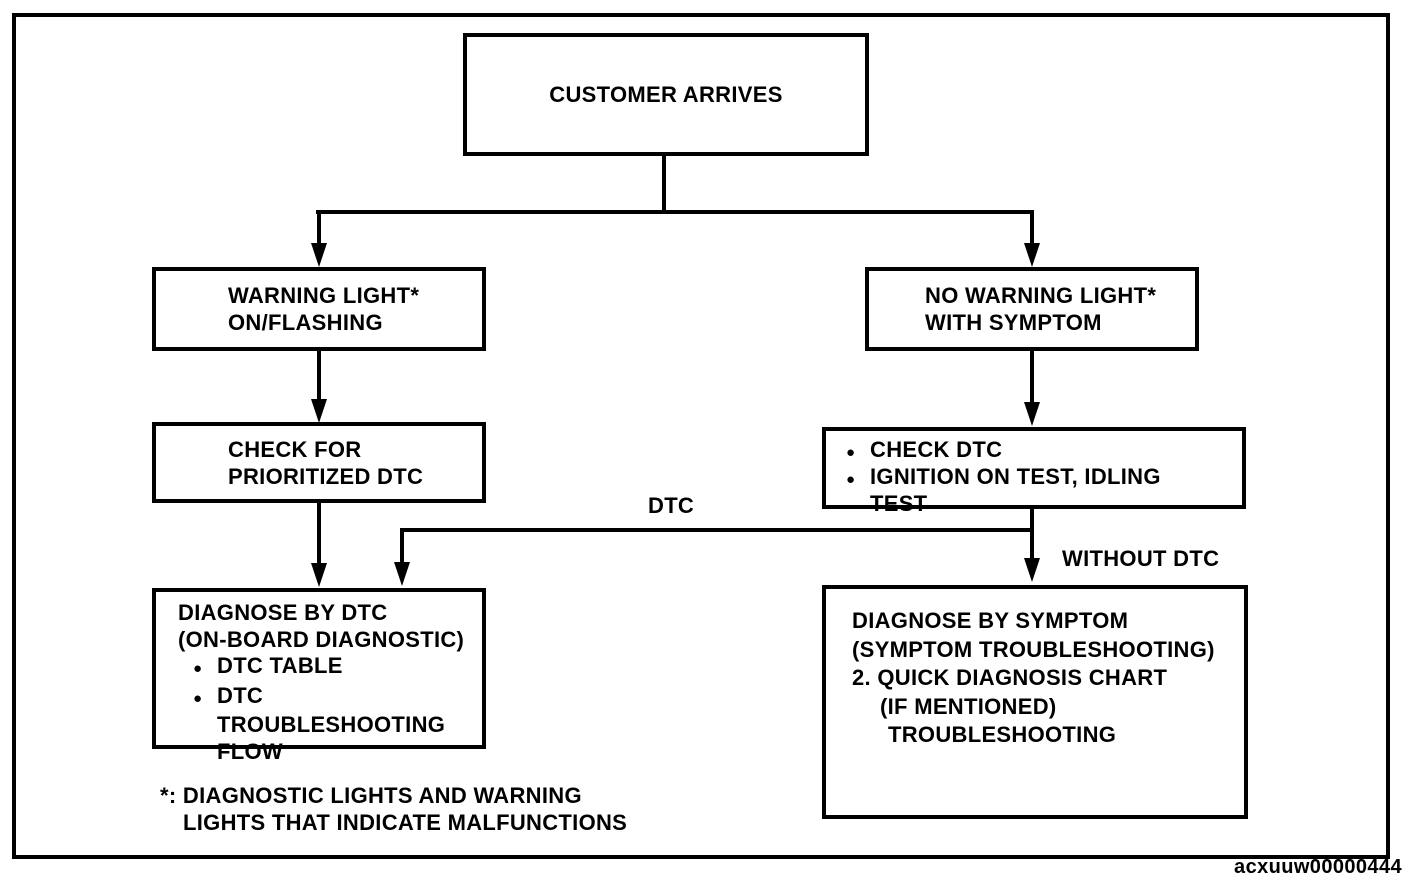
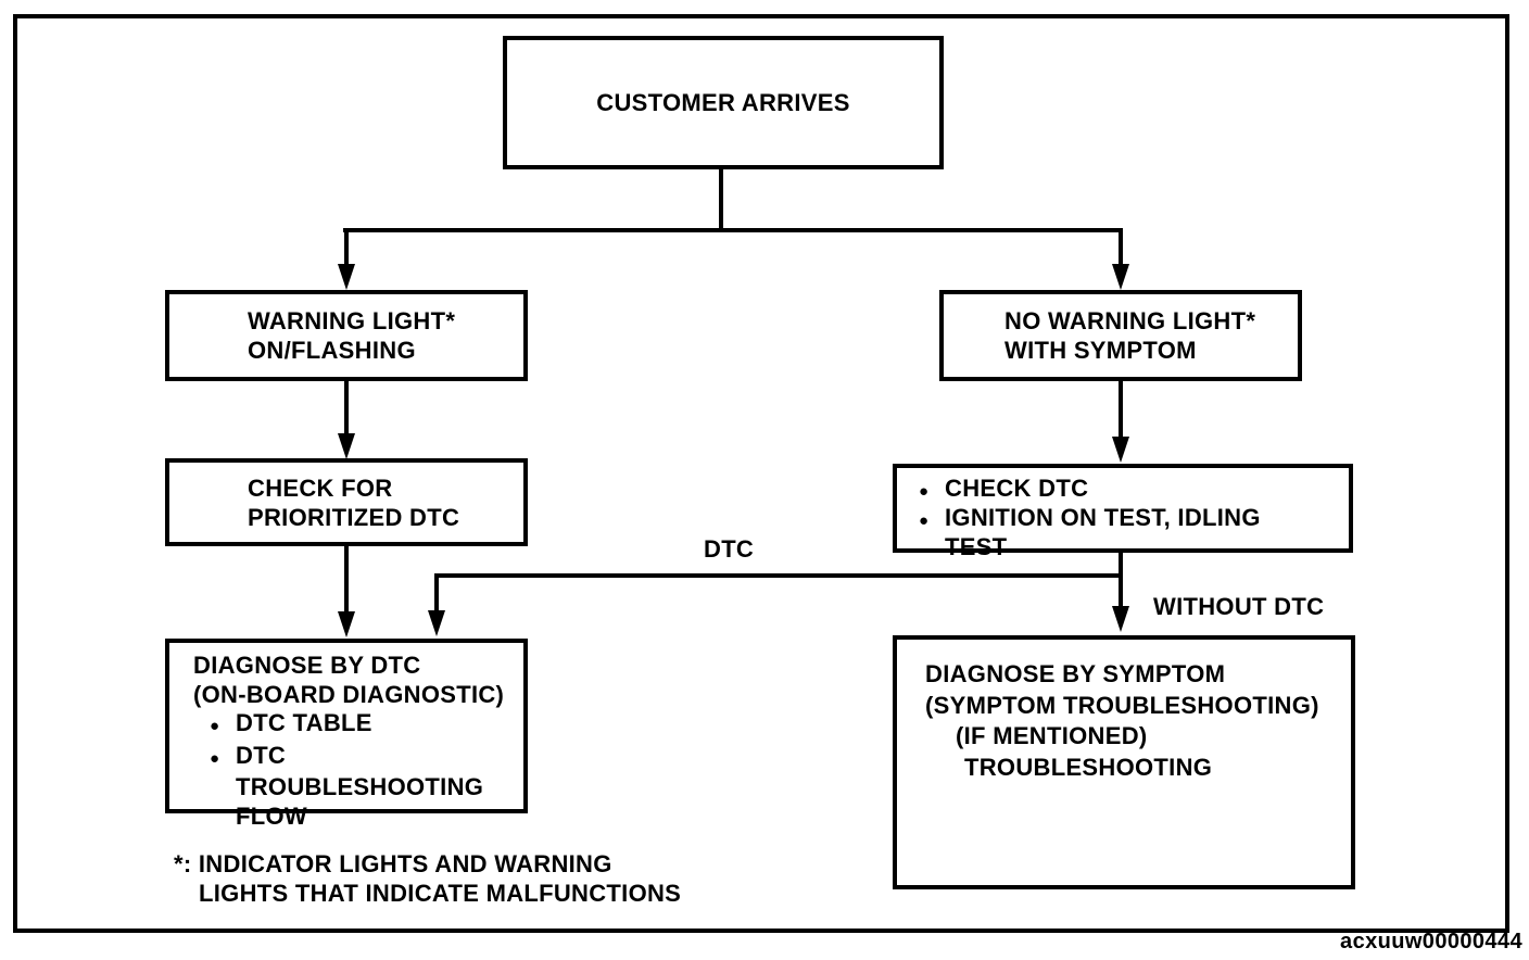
  CUSTOMER ARRIVES
  WARNING LIGHT*
  ON/FLASHING
  NO WARNING LIGHT*
  WITH SYMPTOM
  CHECK FOR
  PRIORITIZED DTC
  ●
  CHECK DTC
  ●
  IGNITION ON TEST, IDLING
  TEST
  DIAGNOSE BY DTC
  (ON-BOARD DIAGNOSTIC)
  ●
  DTC TABLE
  ●
  DTC
  TROUBLESHOOTING
  FLOW
  DIAGNOSE BY SYMPTOM
  (SYMPTOM TROUBLESHOOTING)
- 2. QUICK DIAGNOSIS CHART
  (IF MENTIONED)
  TROUBLESHOOTING
  DTC
  WITHOUT DTC
- *: DIAGNOSTIC LIGHTS AND WARNING
+ *: INDICATOR LIGHTS AND WARNING
  LIGHTS THAT INDICATE MALFUNCTIONS
  acxuuw00000444
